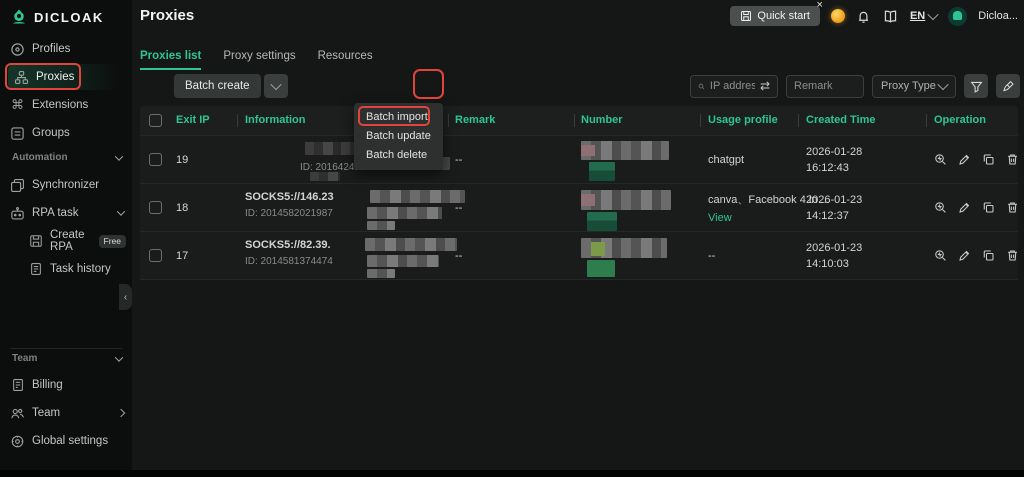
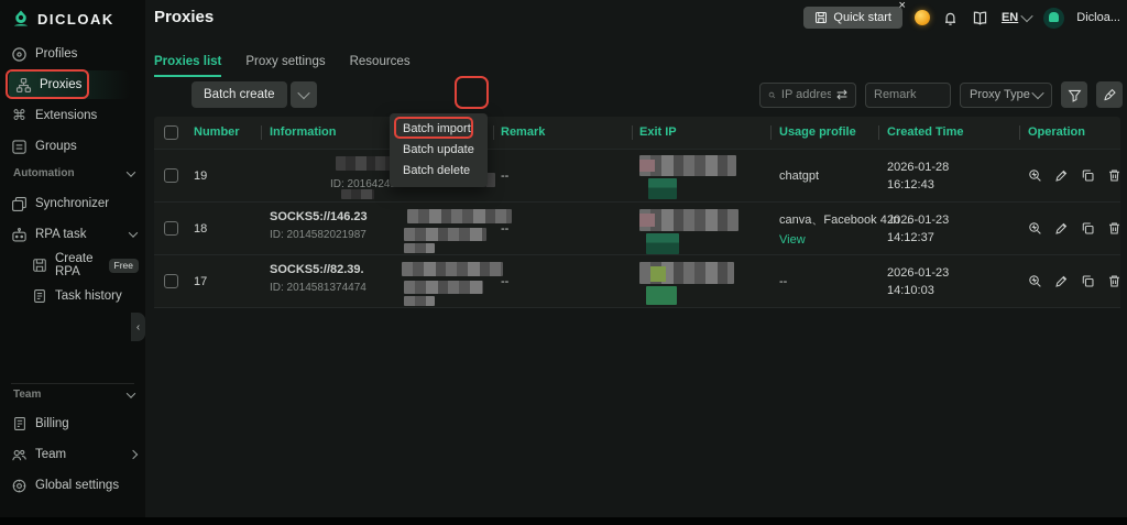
  DICLOAK
  Profiles
  Proxies
  ⌘
  Extensions
  Groups
  Automation
  Synchronizer
  RPA task
  Create RPA
  Free
  Task history
  Team
  Billing
  Team
  Global settings
  ‹
  Proxies
  Quick start
  ×
  EN
  Dicloa...
  Proxies list
  Proxy settings
  Resources
  Batch create
  IP addres
  ⇄
  Remark
  Proxy Type
- Exit IP
+ Number
  Information
  Remark
- Number
+ Exit IP
  Usage profile
  Created Time
  Operation
  19
  --
  chatgpt
  2026-01-28
  16:12:43
  18
  SOCKS5://146.23
  ID: 2014582021987
  --
  canva、Facebook 4 in ...
  View
  2026-01-23
  14:12:37
  17
  SOCKS5://82.39.
  ID: 2014581374474
  --
  --
  2026-01-23
  14:10:03
  Batch import
  Batch update
  Batch delete
